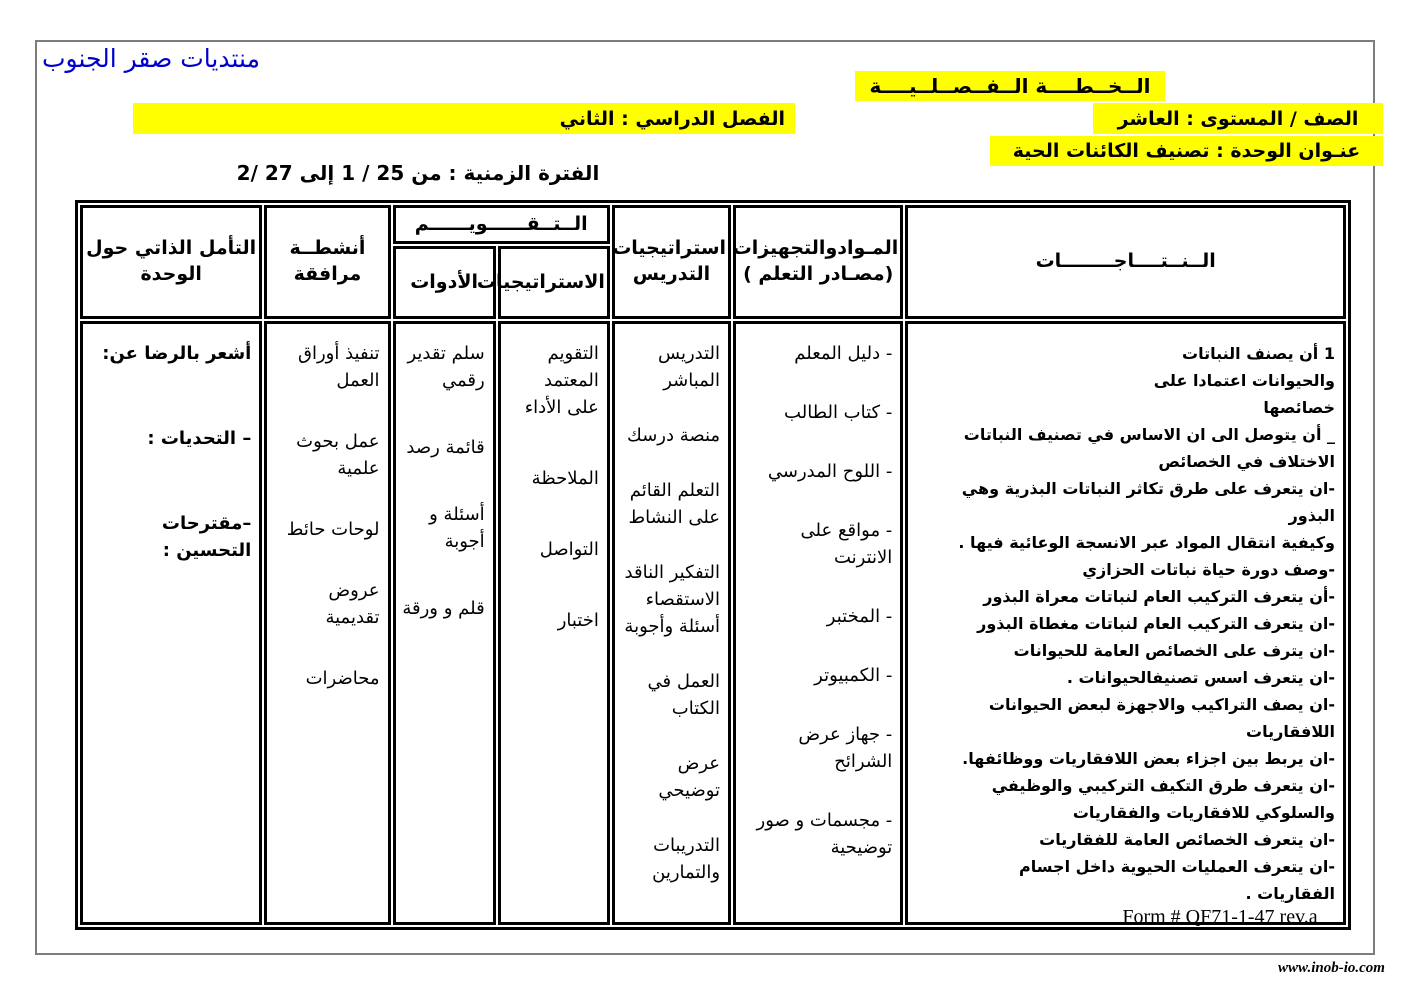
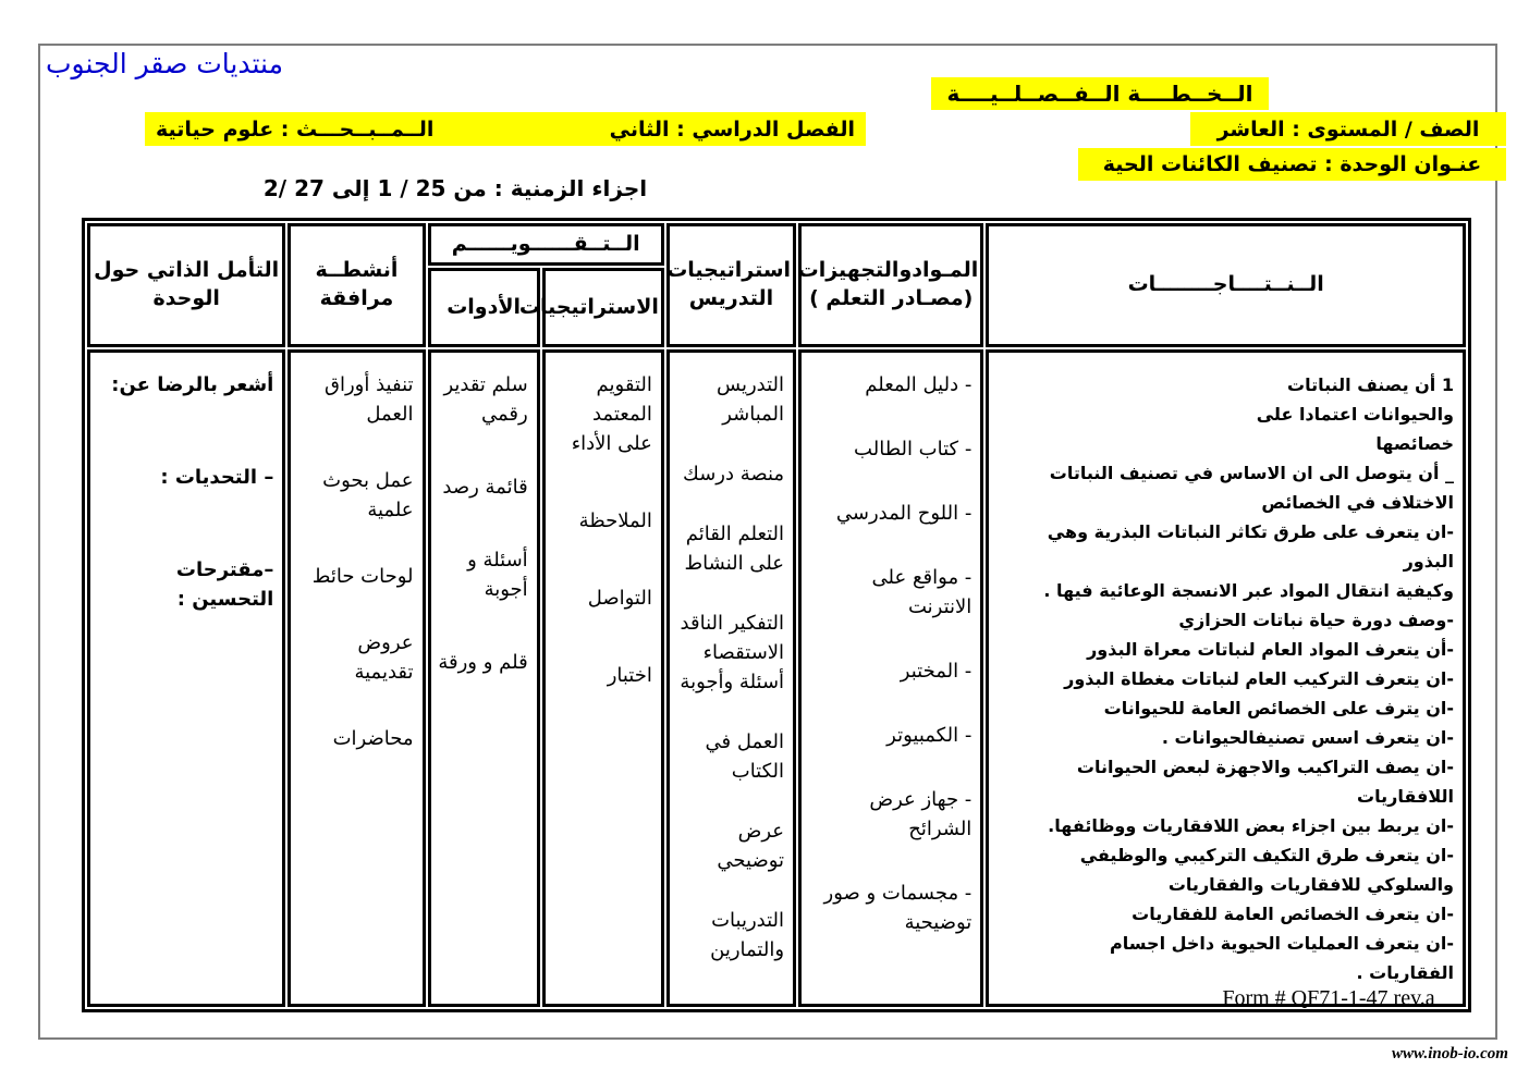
  منتديات صقر الجنوب
  الــخــطــــة الــفــصــلــيــــة
  الفصل الدراسي : الثاني
+ الــمــبــحـــث : علوم حياتية
  الصف / المستوى : العاشر
  عنـوان الوحدة : تصنيف الكائنات الحية
- الفترة الزمنية : من 25 / 1 إلى 27 /2
+ اجزاء الزمنية : من 25 / 1 إلى 27 /2
  الــنــتــــاجــــــــات	المـوادوالتجهيزات (مصـادر التعلم )	استراتيجيات التدريس	الــتــقــــــويــــــم	أنشطــة مرافقة	التأمل الذاتي حول الوحدة
  الاستراتيجيات	الأدوات
- 1 أن يصنف النباتاتوالحيوانات اعتمادا علىخصائصها_ أن يتوصل الى ان الاساس في تصنيف النباتاتالاختلاف في الخصائص-ان يتعرف على طرق تكاثر النباتات البذرية وهي البذوروكيفية انتقال المواد عبر الانسجة الوعائية فيها .-وصف دورة حياة نباتات الحزازي-أن يتعرف التركيب العام لنباتات معراة البذور-ان يتعرف التركيب العام لنباتات مغطاة البذور-ان يترف على الخصائص العامة للحيوانات-ان يتعرف اسس تصنيفالحيوانات .-ان يصف التراكيب والاجهزة لبعض الحيواناتاللافقاريات-ان يربط بين اجزاء بعض اللافقاريات ووظائفها.-ان يتعرف طرق التكيف التركيبي والوظيفيوالسلوكي للافقاريات والفقاريات-ان يتعرف الخصائص العامة للفقاريات-ان يتعرف العمليات الحيوية داخل اجسامالفقاريات .	- دليل المعلم- كتاب الطالب- اللوح المدرسي- مواقع على الانترنت- المختبر- الكمبيوتر- جهاز عرض الشرائح- مجسمات و صور توضيحية	التدريس المباشرمنصة درسكالتعلم القائم على النشاطالتفكير الناقد الاستقصاء أسئلة وأجوبةالعمل في الكتابعرض توضيحيالتدريبات والتمارين	التقويم المعتمد على الأداءالملاحظةالتواصلاختبار	سلم تقدير رقميقائمة رصدأسئلة و أجوبةقلم و ورقة	تنفيذ أوراق العملعمل بحوث علميةلوحات حائطعروض تقديميةمحاضرات	أشعر بالرضا عن:– التحديات :–مقترحات التحسين :
+ 1 أن يصنف النباتاتوالحيوانات اعتمادا علىخصائصها_ أن يتوصل الى ان الاساس في تصنيف النباتاتالاختلاف في الخصائص-ان يتعرف على طرق تكاثر النباتات البذرية وهي البذوروكيفية انتقال المواد عبر الانسجة الوعائية فيها .-وصف دورة حياة نباتات الحزازي-أن يتعرف المواد العام لنباتات معراة البذور-ان يتعرف التركيب العام لنباتات مغطاة البذور-ان يترف على الخصائص العامة للحيوانات-ان يتعرف اسس تصنيفالحيوانات .-ان يصف التراكيب والاجهزة لبعض الحيواناتاللافقاريات-ان يربط بين اجزاء بعض اللافقاريات ووظائفها.-ان يتعرف طرق التكيف التركيبي والوظيفيوالسلوكي للافقاريات والفقاريات-ان يتعرف الخصائص العامة للفقاريات-ان يتعرف العمليات الحيوية داخل اجسامالفقاريات .	- دليل المعلم- كتاب الطالب- اللوح المدرسي- مواقع على الانترنت- المختبر- الكمبيوتر- جهاز عرض الشرائح- مجسمات و صور توضيحية	التدريس المباشرمنصة درسكالتعلم القائم على النشاطالتفكير الناقد الاستقصاء أسئلة وأجوبةالعمل في الكتابعرض توضيحيالتدريبات والتمارين	التقويم المعتمد على الأداءالملاحظةالتواصلاختبار	سلم تقدير رقميقائمة رصدأسئلة و أجوبةقلم و ورقة	تنفيذ أوراق العملعمل بحوث علميةلوحات حائطعروض تقديميةمحاضرات	أشعر بالرضا عن:– التحديات :–مقترحات التحسين :
  Form # QF71-1-47 rev.a
  www.inob-io.com
